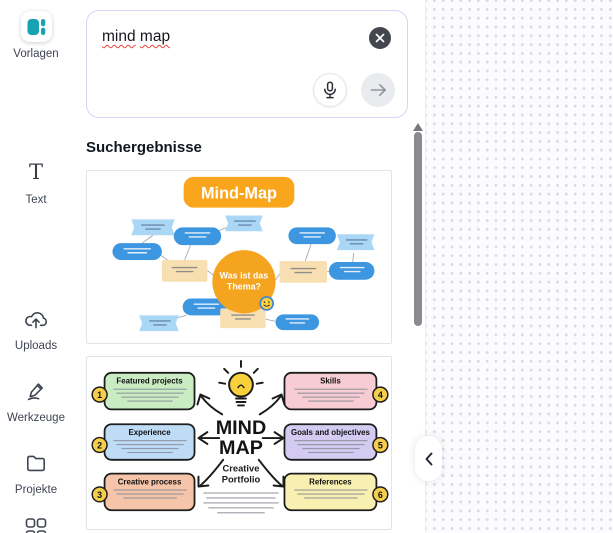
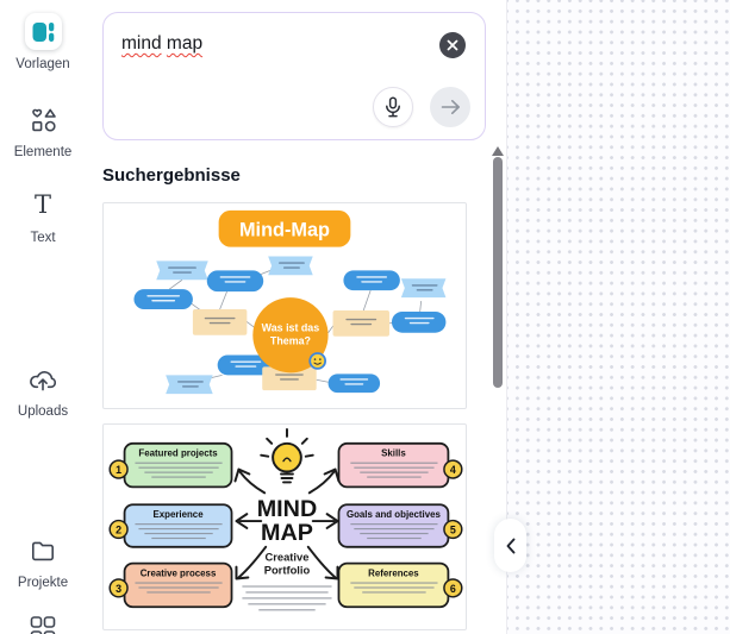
  Vorlagen
+ Elemente
  T
  Text
  Uploads
- Werkzeuge
  Projekte
  mind map
  Suchergebnisse
  Mind-Map
  Was ist das
  Thema?
  Featured projects
  Experience
  Creative process
  Skills
  Goals and objectives
  References
  1
  2
  3
  4
  5
  6
  MIND
  MAP
  Creative
  Portfolio
